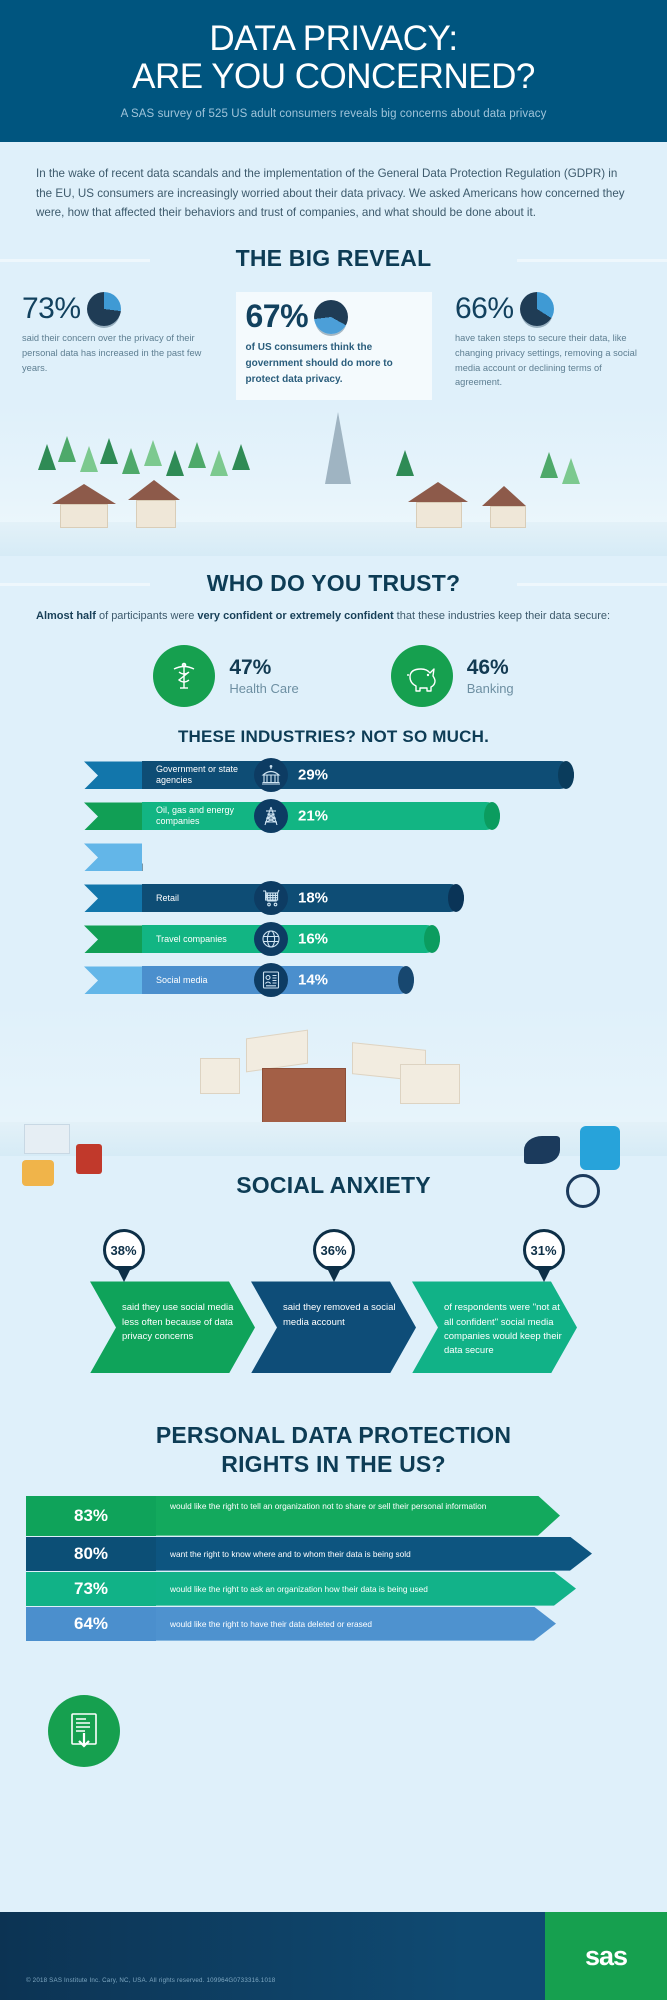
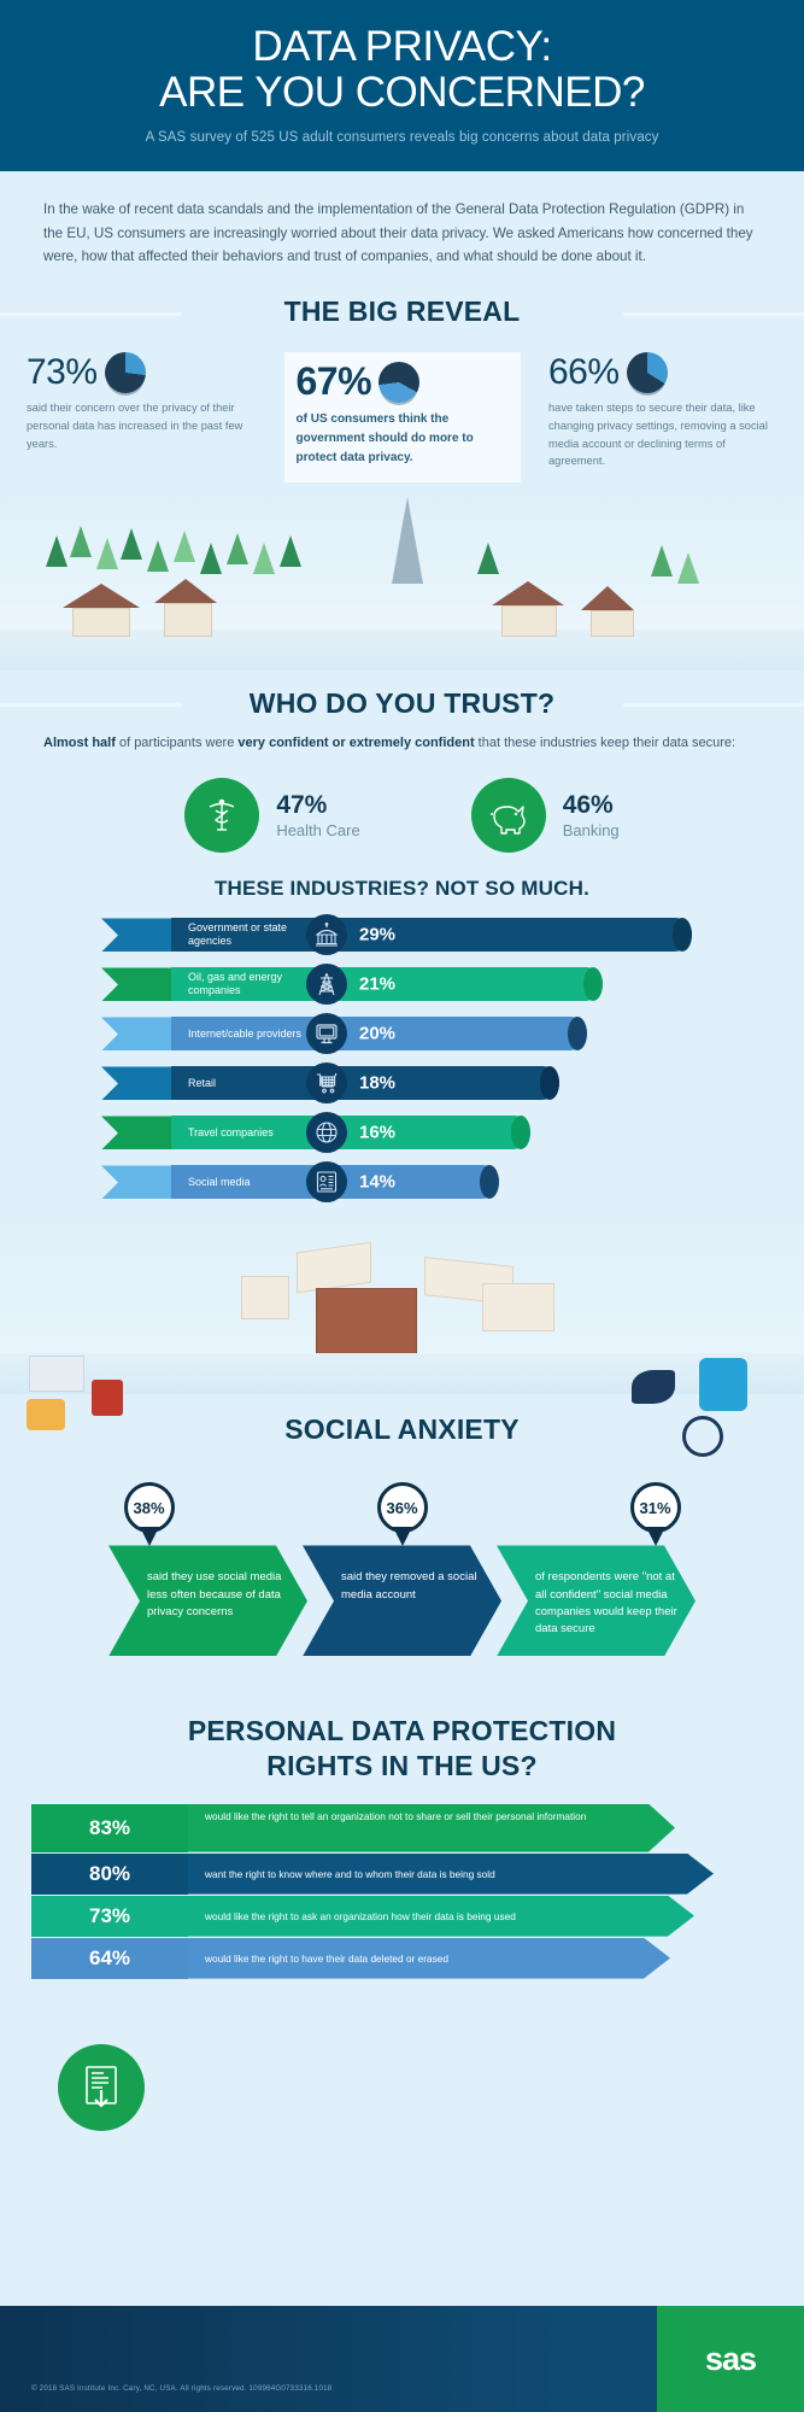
  DATA PRIVACY:
  ARE YOU CONCERNED?
  A SAS survey of 525 US adult consumers reveals big concerns about data privacy
  In the wake of recent data scandals and the implementation of the General Data Protection Regulation (GDPR) in the EU, US consumers are increasingly worried about their data privacy. We asked Americans how concerned they were, how that affected their behaviors and trust of companies, and what should be done about it.
  THE BIG REVEAL
  73%
  said their concern over the privacy of their personal data has increased in the past few years.
  67%
  of US consumers think the government should do more to protect data privacy.
  66%
  have taken steps to secure their data, like changing privacy settings, removing a social media account or declining terms of agreement.
  WHO DO YOU TRUST?
  Almost half of participants were very confident or extremely confident that these industries keep their data secure:
  47%
  Health Care
  46%
  Banking
  THESE INDUSTRIES? NOT SO MUCH.
  Government or state agencies
  29%
  Oil, gas and energy companies
  21%
+ Internet/cable providers
+ 20%
  Retail
  18%
  Travel companies
  16%
  Social media
  14%
  SOCIAL ANXIETY
  38%
  36%
  31%
  said they use social media less often because of data privacy concerns
  said they removed a social media account
  of respondents were "not at all confident" social media companies would keep their data secure
  PERSONAL DATA PROTECTION
  RIGHTS IN THE US?
  83%
  would like the right to tell an organization not to share or sell their personal information
  80%
  want the right to know where and to whom their data is being sold
  73%
  would like the right to ask an organization how their data is being used
  64%
  would like the right to have their data deleted or erased
  sas
